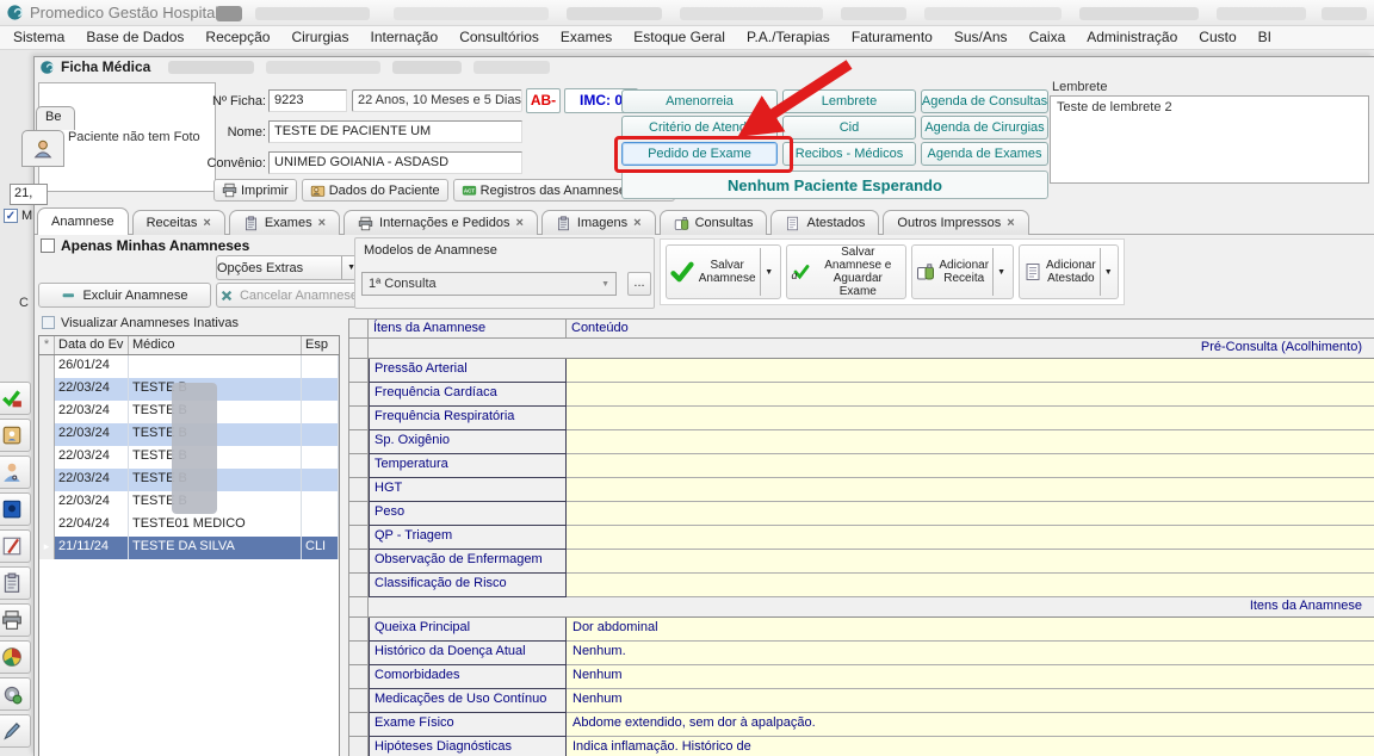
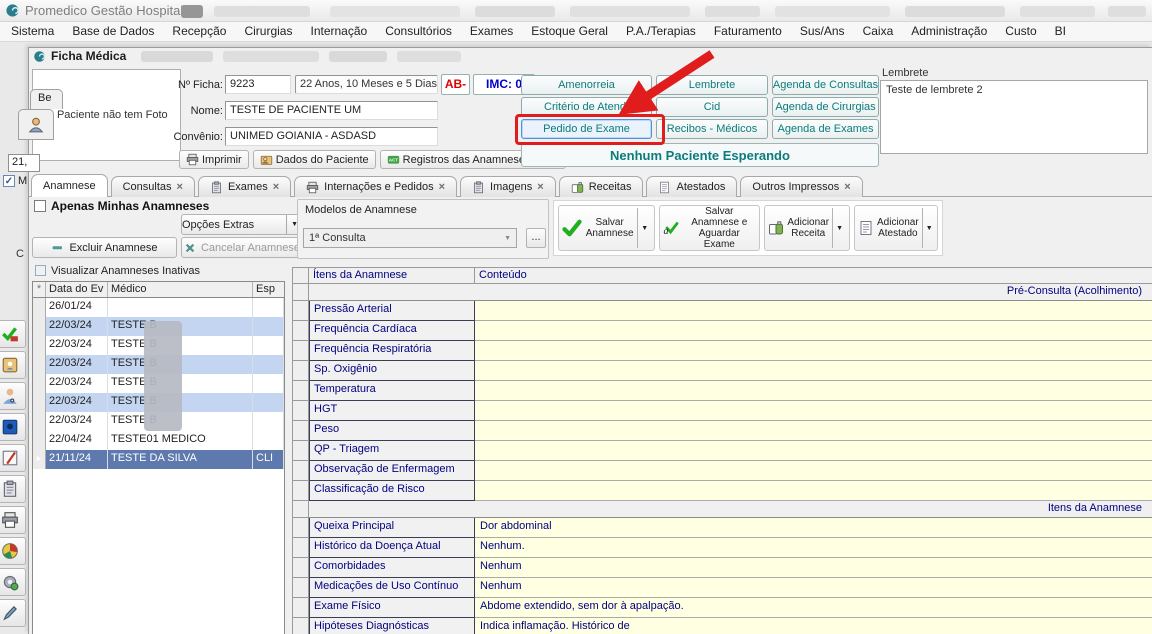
  Promedico Gestão Hospita
  Sistema
  Base de Dados
  Recepção
  Cirurgias
  Internação
  Consultórios
  Exames
  Estoque Geral
  P.A./Terapias
  Faturamento
  Sus/Ans
  Caixa
  Administração
  Custo
  BI
  Ficha Médica
  Paciente não tem Foto
  Nº Ficha:
  9223
  22 Anos, 10 Meses e 5 Dias
  AB-
  IMC: 0
  Nome:
  TESTE DE PACIENTE UM
  Convênio:
  UNIMED GOIANIA - ASDASD
  Imprimir
  Dados do Paciente
  Registros das Anamnes
  Amenorreia
  Lembrete
  Agenda de Consultas
  Critério de Atend.
  Cid
  Agenda de Cirurgias
  Pedido de Exame
  Recibos - Médicos
  Agenda de Exames
  Nenhum Paciente Esperando
  Lembrete
  Teste de lembrete 2
  Anamnese
- Receitas
+ Consultas
  ×
  Exames
  ×
  Internações e Pedidos
  ×
  Imagens
  ×
- Consultas
+ Receitas
  Atestados
  Outros Impressos
  ×
  Apenas Minhas Anamneses
  Opções Extras
  Excluir Anamnese
  Cancelar Anamnes
  Modelos de Anamnese
  1ª Consulta
  ...
  Salvar Anamnese
  a
  Salvar Anamnese e Aguardar Exame
  Adicionar Receita
  Adicionar Atestado
  Visualizar Anamneses Inativas
  *
  Data do Ev
  Médico
  Esp
  26/01/24
  22/03/24
  TESTE
  22/03/24
  TESTE
  22/03/24
  TESTE
  22/03/24
  TESTE
  22/03/24
  TESTE
  22/03/24
  TESTE
  22/04/24
  TESTE01 MEDICO
  21/11/24
  TESTE DA SILVA
  CLI
  Ítens da Anamnese
  Conteúdo
  Pré-Consulta (Acolhimento)
  Pressão Arterial
  Frequência Cardíaca
  Frequência Respiratória
  Sp. Oxigênio
  Temperatura
  HGT
  Peso
  QP - Triagem
  Observação de Enfermagem
  Classificação de Risco
  Itens da Anamnese
  Queixa Principal
  Dor abdominal
  Histórico da Doença Atual
  Nenhum.
  Comorbidades
  Nenhum
  Medicações de Uso Contínuo
  Nenhum
  Exame Físico
  Abdome extendido, sem dor à apalpação.
  Hipóteses Diagnósticas
  Indica inflamação. Histórico de
  Be
  21,
  ✓
  M
  C
